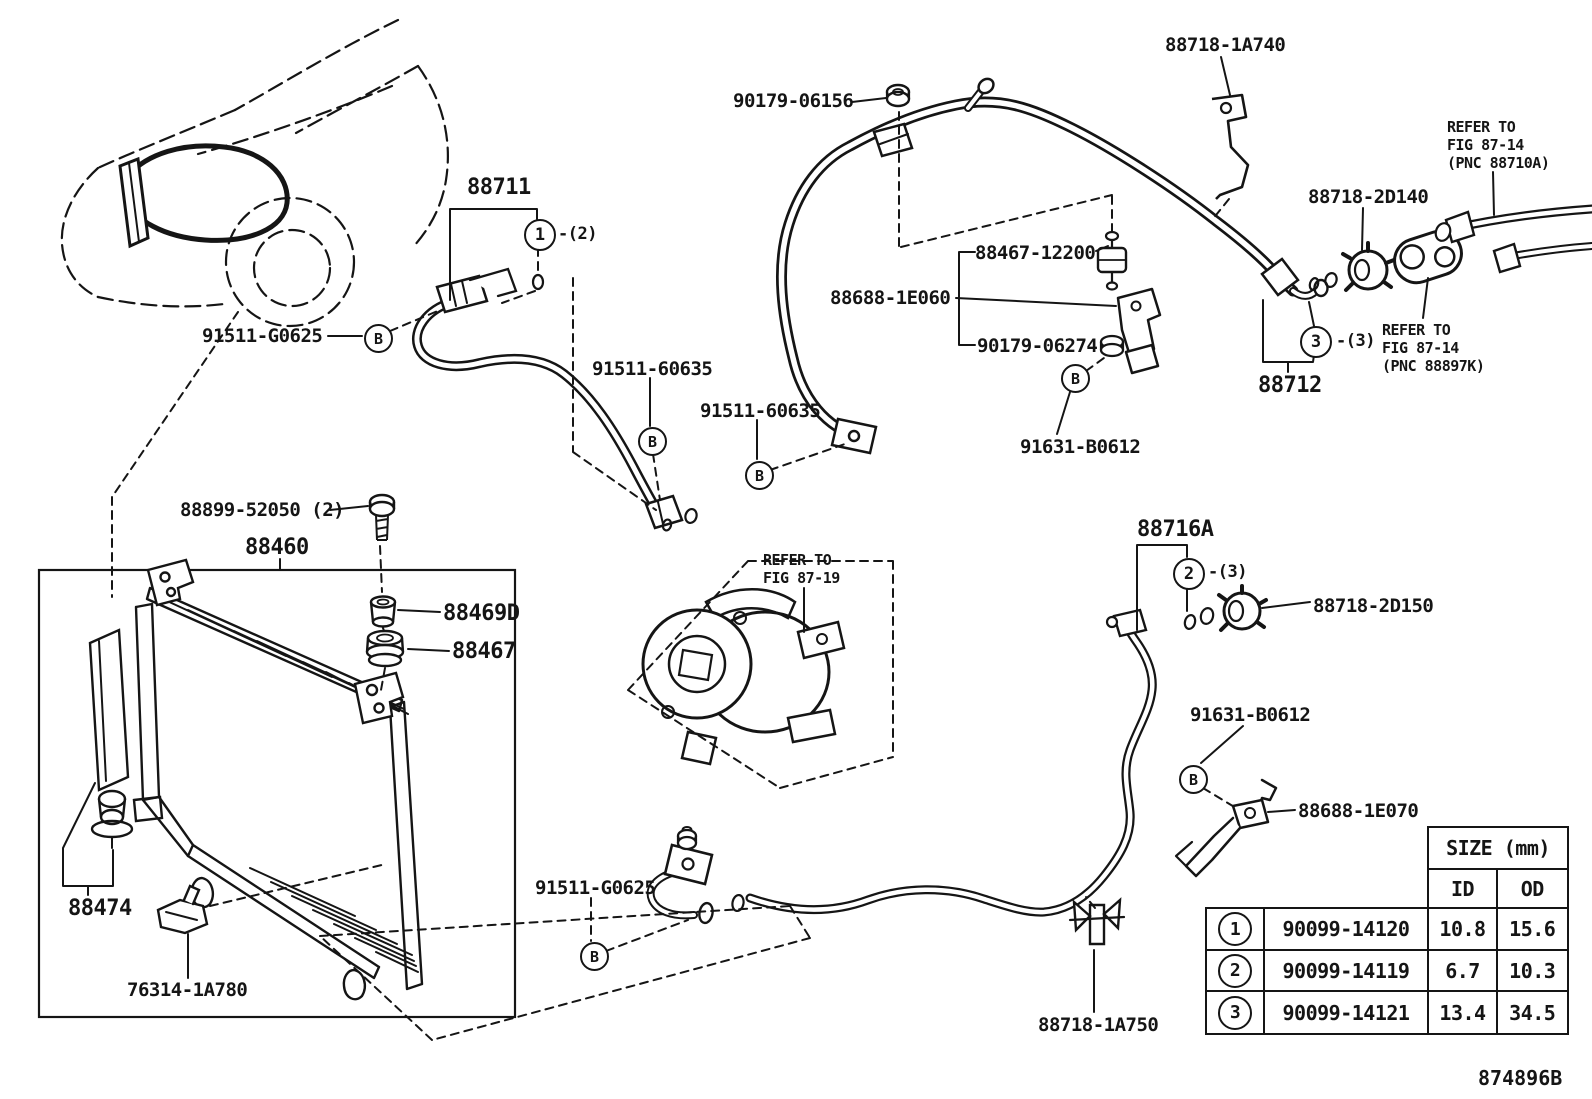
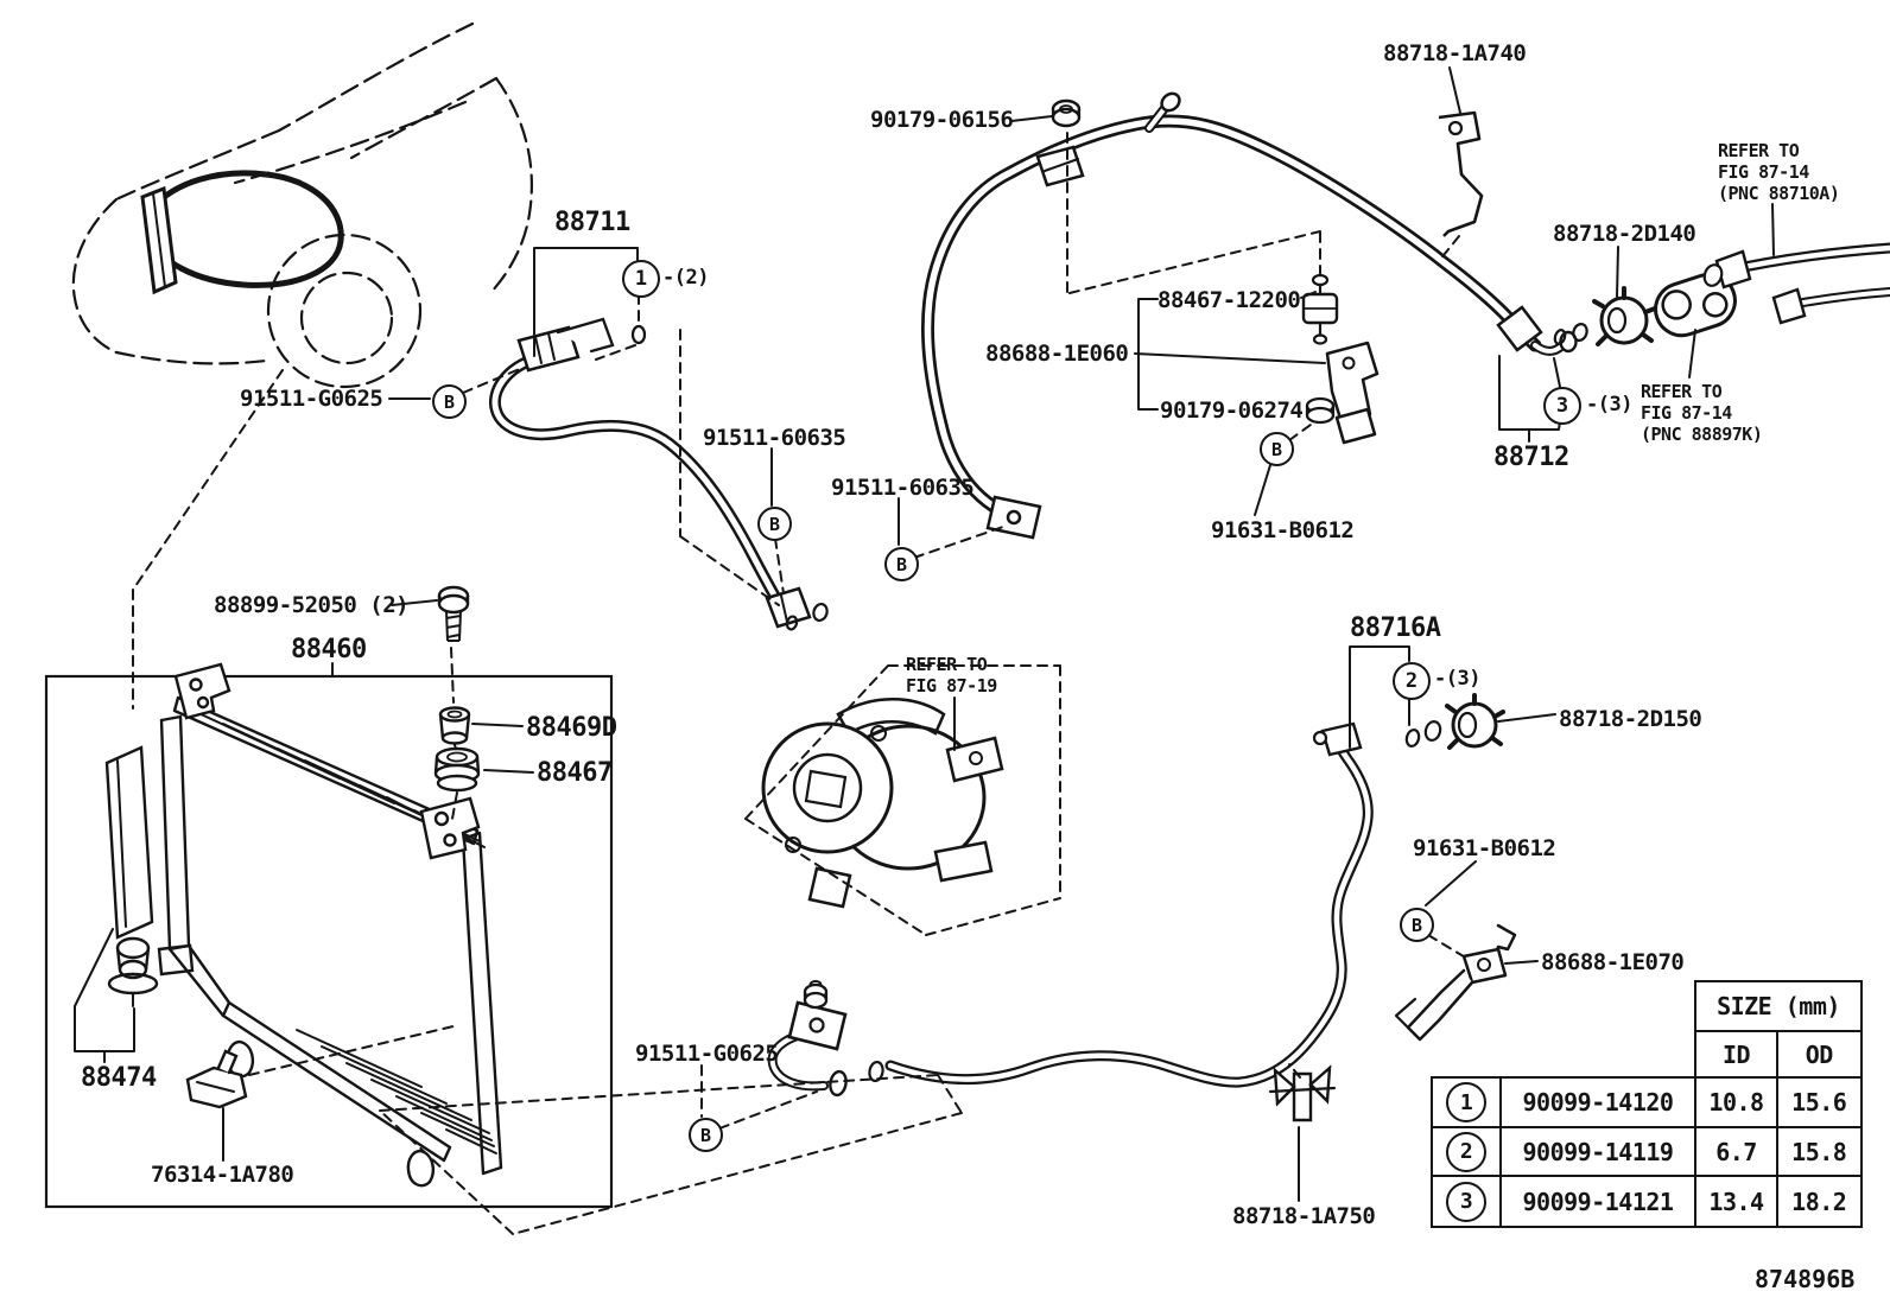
  88718-1A740
  90179-06156
  REFER TO
  FIG 87-14
  (PNC 88710A)
  88718-2D140
  88711
  -(2)
  91511-G0625
  88467-12200
  88688-1E060
  90179-06274
  91631-B0612
  88712
  -(3)
  REFER TO
  FIG 87-14
  (PNC 88897K)
  91511-60635
  91511-60635
  88899-52050 (2)
  88460
  88469D
  88467
  REFER TO
  FIG 87-19
  88716A
  -(3)
  88718-2D150
  91631-B0612
  88688-1E070
  88474
  76314-1A780
  91511-G0625
  88718-1A750
  874896B
  1
  2
  3
  B
  B
  B
  B
  B
  B
  SIZE (mm)
  ID
  OD
  1
  90099-14120
  10.8
  15.6
  2
  90099-14119
  6.7
- 10.3
+ 15.8
  3
  90099-14121
  13.4
- 34.5
+ 18.2
